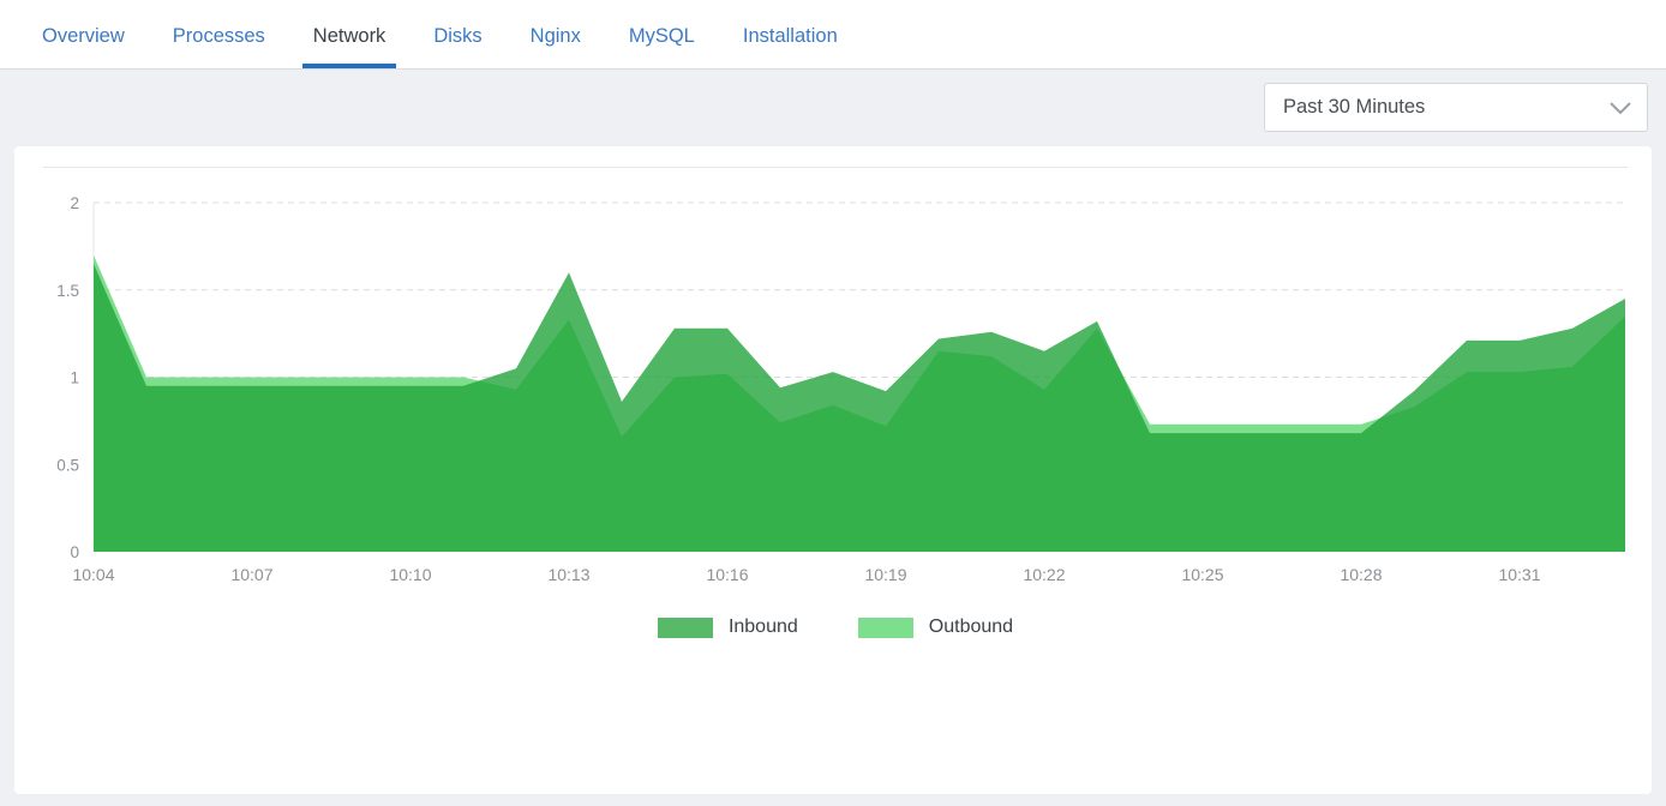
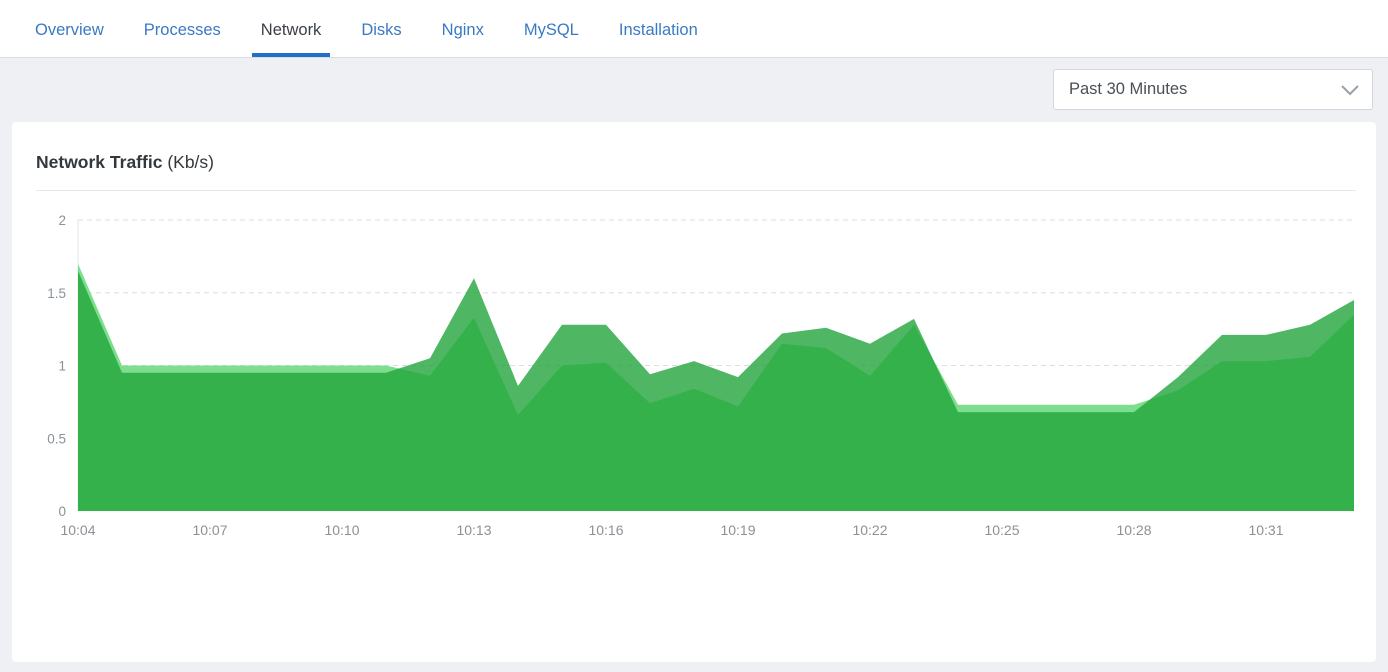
  Overview Processes Network Disks Nginx MySQL Installation
  Past 30 Minutes
+ Network Traffic (Kb/s)
  0
  0.5
  1
  1.5
  2
  10:04
  10:07
  10:10
  10:13
  10:16
  10:19
  10:22
  10:25
  10:28
  10:31
- Inbound
- Outbound
